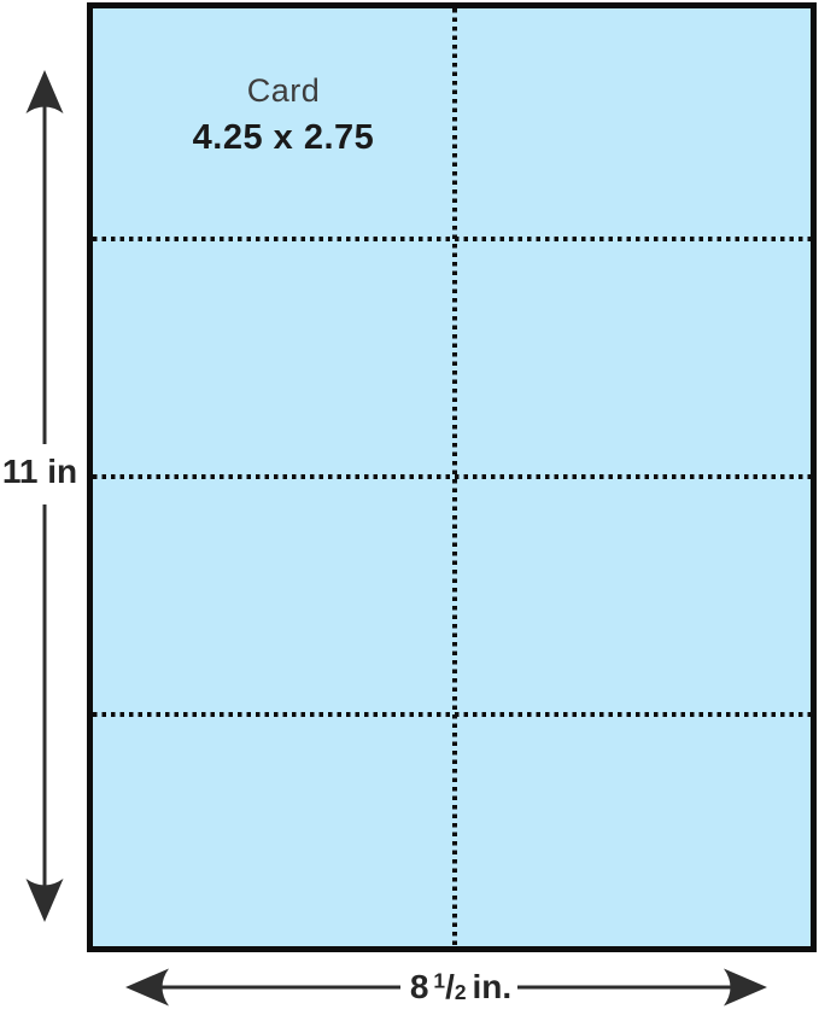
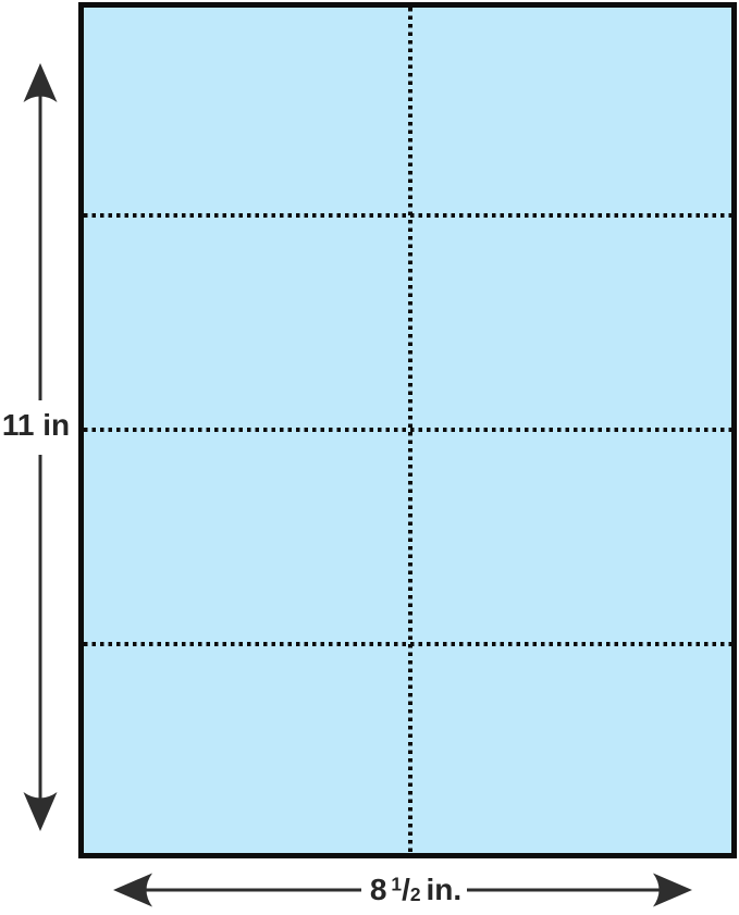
- Card
- 4.25 x 2.75
  11 in
  8 1/2 in.
